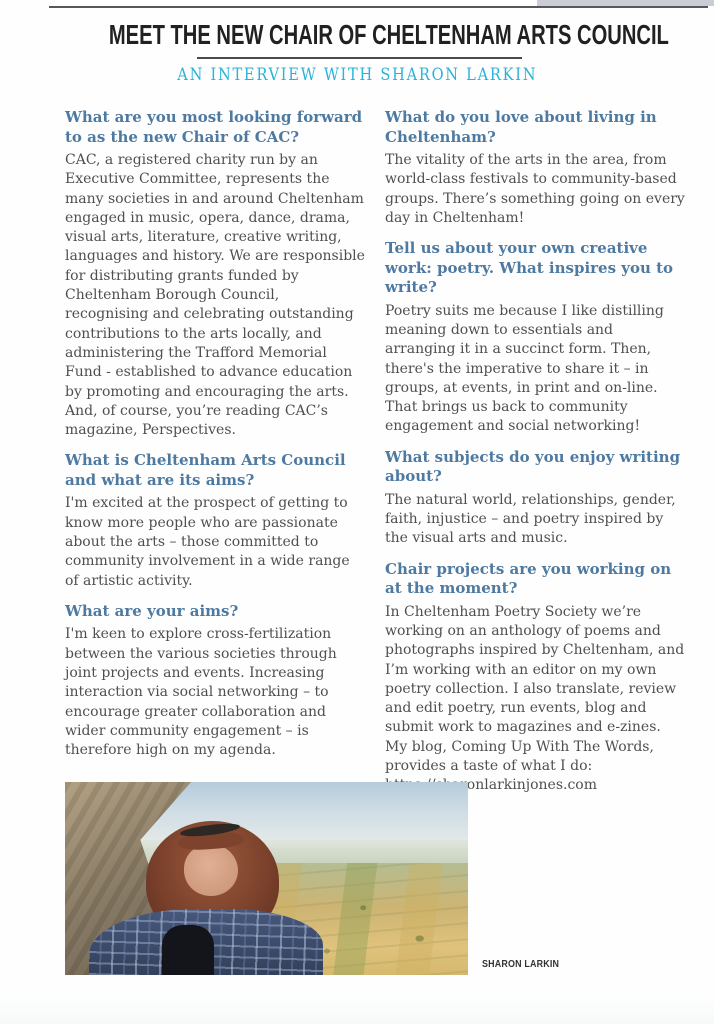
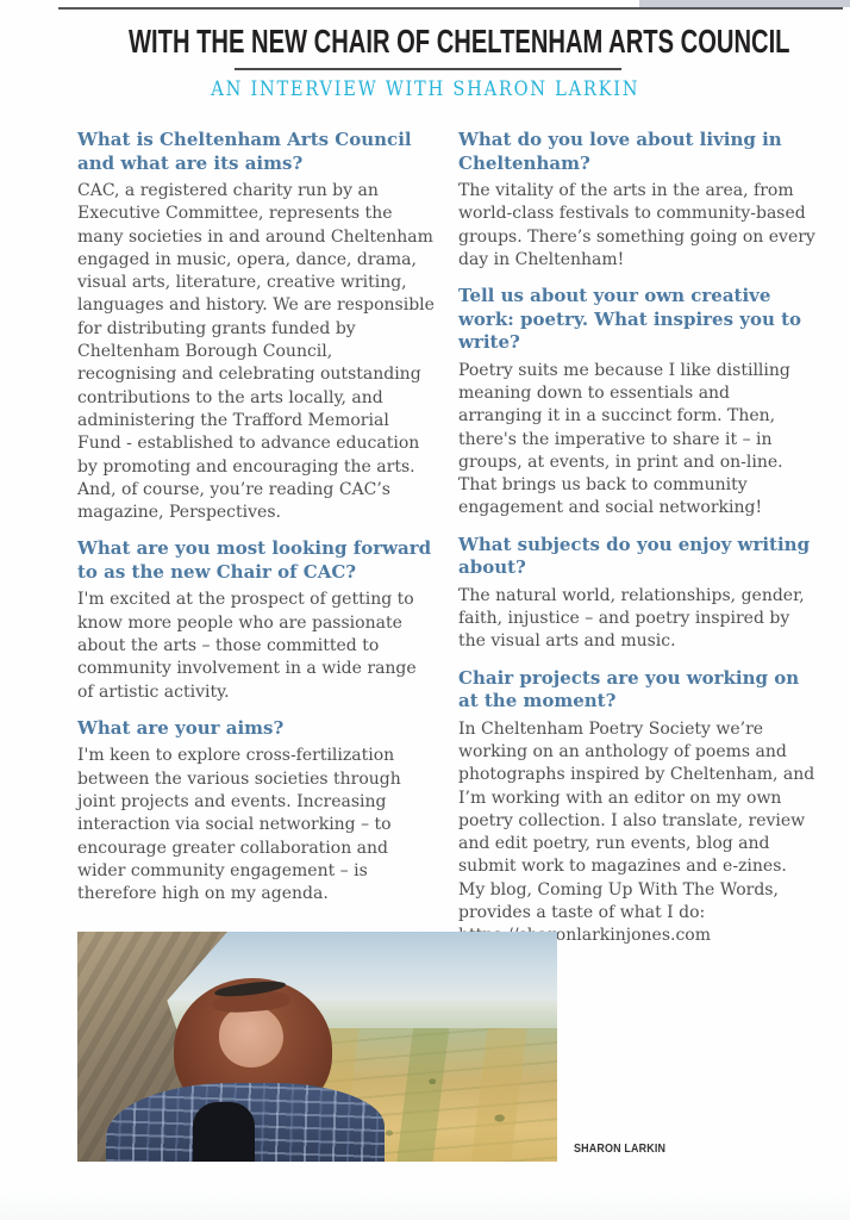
- MEET THE NEW CHAIR OF CHELTENHAM ARTS COUNCIL
+ WITH THE NEW CHAIR OF CHELTENHAM ARTS COUNCIL
  AN INTERVIEW WITH SHARON LARKIN
- What are you most looking forward to as the new Chair of CAC?
+ What is Cheltenham Arts Council and what are its aims?
  CAC, a registered charity run by an Executive Committee, represents the many societies in and around Cheltenham engaged in music, opera, dance, drama, visual arts, literature, creative writing, languages and history. We are responsible for distributing grants funded by Cheltenham Borough Council, recognising and celebrating outstanding contributions to the arts locally, and administering the Trafford Memorial Fund - established to advance education by promoting and encouraging the arts. And, of course, you’re reading CAC’s magazine, Perspectives.
- What is Cheltenham Arts Council and what are its aims?
+ What are you most looking forward to as the new Chair of CAC?
  I'm excited at the prospect of getting to know more people who are passionate about the arts – those committed to community involvement in a wide range of artistic activity.
  What are your aims?
  I'm keen to explore cross-fertilization between the various societies through joint projects and events. Increasing interaction via social networking – to encourage greater collaboration and wider community engagement – is therefore high on my agenda.
  What do you love about living in Cheltenham?
  The vitality of the arts in the area, from world-class festivals to community-based groups. There’s something going on every day in Cheltenham!
  Tell us about your own creative work: poetry. What inspires you to write?
  Poetry suits me because I like distilling meaning down to essentials and arranging it in a succinct form. Then, there's the imperative to share it – in groups, at events, in print and on-line. That brings us back to community engagement and social networking!
  What subjects do you enjoy writing about?
  The natural world, relationships, gender, faith, injustice – and poetry inspired by the visual arts and music.
  Chair projects are you working on at the moment?
  In Cheltenham Poetry Society we’re working on an anthology of poems and photographs inspired by Cheltenham, and I’m working with an editor on my own poetry collection. I also translate, review and edit poetry, run events, blog and submit work to magazines and e-zines. My blog, Coming Up With The Words, provides a taste of what I do: onlarkinjones.com
  SHARON LARKIN
